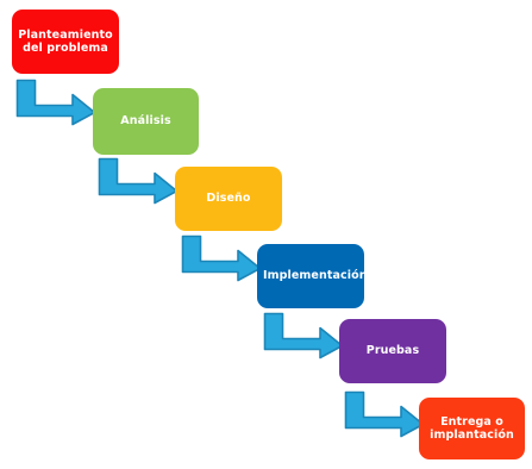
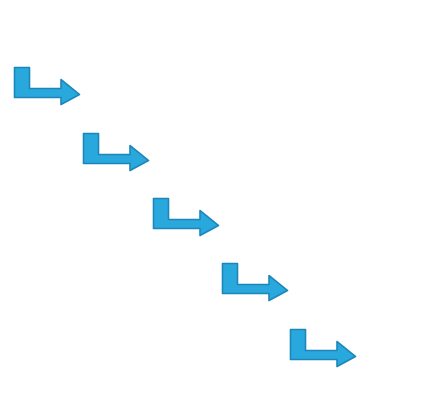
- Planteamiento del problema
- Análisis
- Diseño
- Implementación
- Pruebas
- Entrega o implantación
